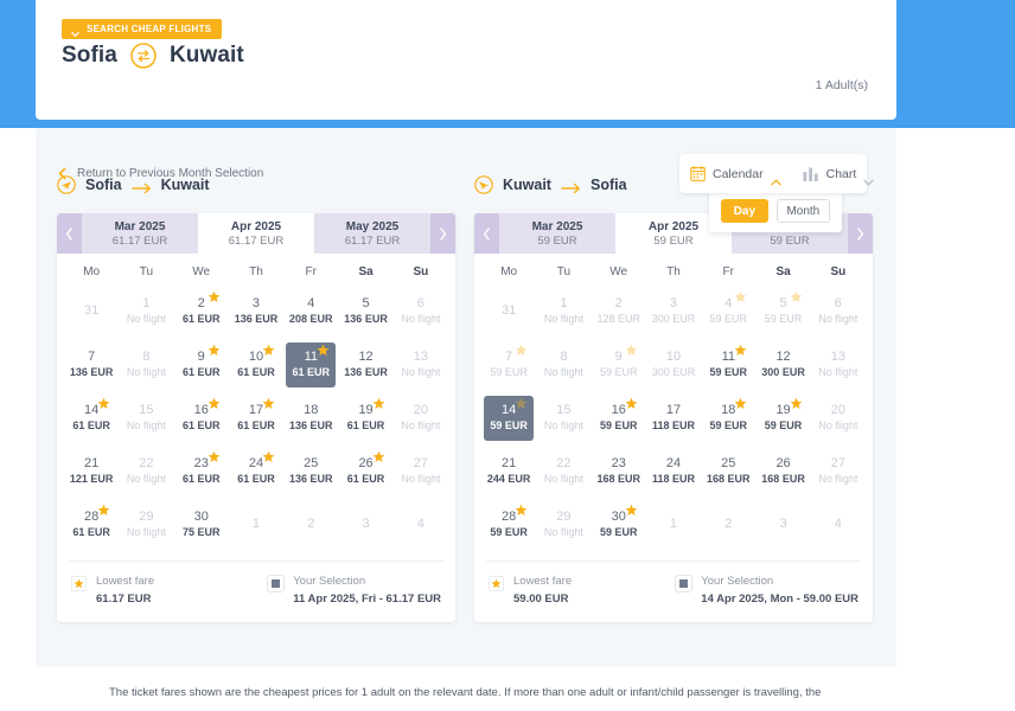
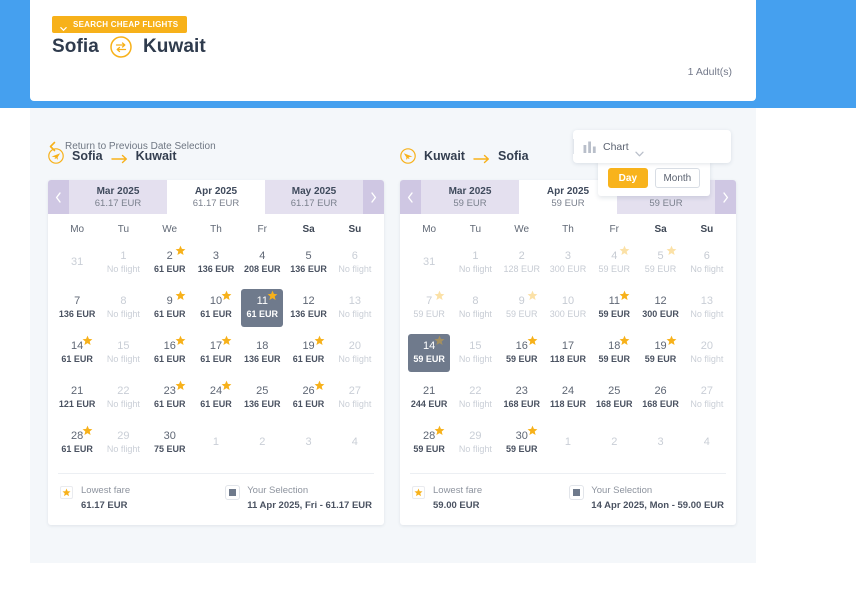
  SEARCH CHEAP FLIGHTS
  Sofia
  Kuwait
  1 Adult(s)
- Return to Previous Month Selection
+ Return to Previous Date Selection
- Calendar
  Chart
  Day
  Month
  Sofia
  Kuwait
  Mar 2025
  61.17 EUR
  Apr 2025
  61.17 EUR
  May 2025
  61.17 EUR
  Mo
  Tu
  We
  Th
  Fr
  Sa
  Su
  31
  1
  No flight
  2
  61 EUR
  3
  136 EUR
  4
  208 EUR
  5
  136 EUR
  6
  No flight
  7
  136 EUR
  8
  No flight
  9
  61 EUR
  10
  61 EUR
  11
  61 EUR
  12
  136 EUR
  13
  No flight
  14
  61 EUR
  15
  No flight
  16
  61 EUR
  17
  61 EUR
  18
  136 EUR
  19
  61 EUR
  20
  No flight
  21
  121 EUR
  22
  No flight
  23
  61 EUR
  24
  61 EUR
  25
  136 EUR
  26
  61 EUR
  27
  No flight
  28
  61 EUR
  29
  No flight
  30
  75 EUR
  1
  2
  3
  4
  Lowest fare
  61.17 EUR
  Your Selection
  11 Apr 2025, Fri - 61.17 EUR
  Kuwait
  Sofia
  Mar 2025
  59 EUR
  Apr 2025
  59 EUR
  59 EUR
  Mo
  Tu
  We
  Th
  Fr
  Sa
  Su
  31
  1
  No flight
  2
  128 EUR
  3
  300 EUR
  4
  59 EUR
  5
  59 EUR
  6
  No flight
  7
  59 EUR
  8
  No flight
  9
  59 EUR
  10
  300 EUR
  11
  59 EUR
  12
  300 EUR
  13
  No flight
  14
  59 EUR
  15
  No flight
  16
  59 EUR
  17
  118 EUR
  18
  59 EUR
  19
  59 EUR
  20
  No flight
  21
  244 EUR
  22
  No flight
  23
  168 EUR
  24
  118 EUR
  25
  168 EUR
  26
  168 EUR
  27
  No flight
  28
  59 EUR
  29
  No flight
  30
  59 EUR
  1
  2
  3
  4
  Lowest fare
  59.00 EUR
  Your Selection
  14 Apr 2025, Mon - 59.00 EUR
- The ticket fares shown are the cheapest prices for 1 adult on the relevant date. If more than one adult or infant/child passenger is travelling, the
